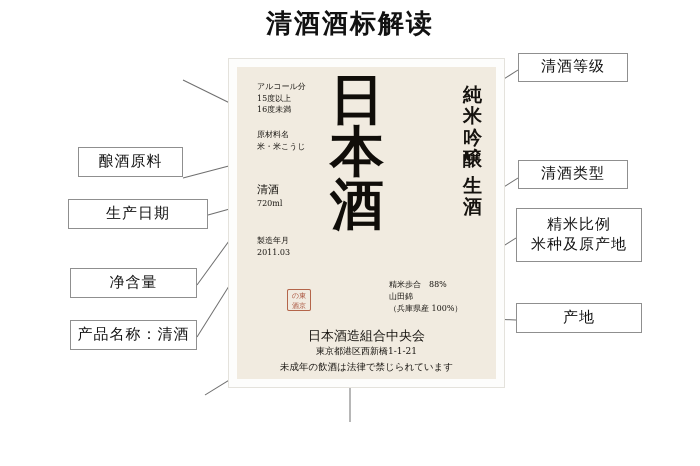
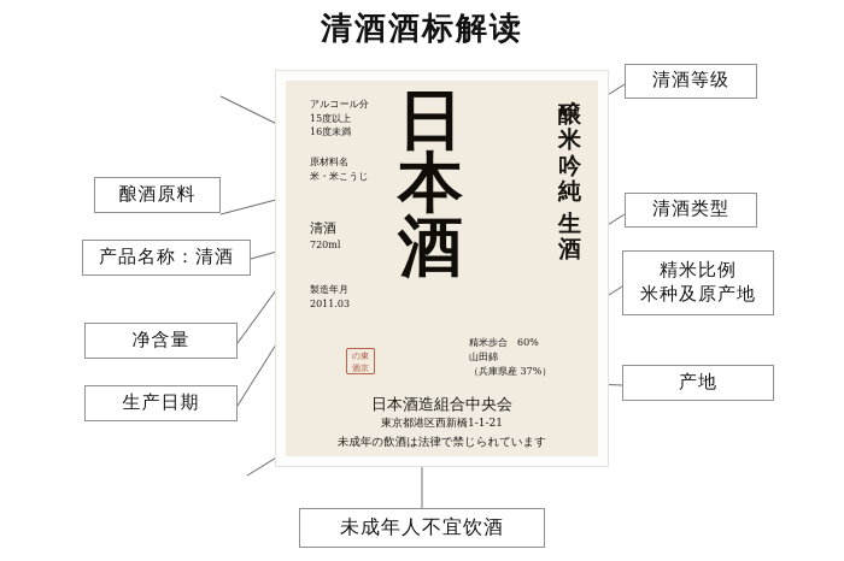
  清酒酒标解读
  酿酒原料
- 生产日期
+ 产品名称：清酒
  净含量
- 产品名称：清酒
+ 生产日期
  清酒等级
  清酒类型
  精米比例
  米种及原产地
  产地
+ 未成年人不宜饮酒
  アルコール分
  15度以上
  16度未満
  原材料名
  米・米こうじ
  清酒
  720ml
  製造年月
  2011.03
  日
  本
  酒
- 純
+ 醸
  米
  吟
- 醸
+ 純
  生
  酒
- 精米歩合 88%
+ 精米歩合 60%
  山田錦
- （兵庫県産 100%）
+ （兵庫県産 37%）
  の東
  酒京
  日本酒造組合中央会
  東京都港区西新橋1-1-21
  未成年の飲酒は法律で禁じられています
